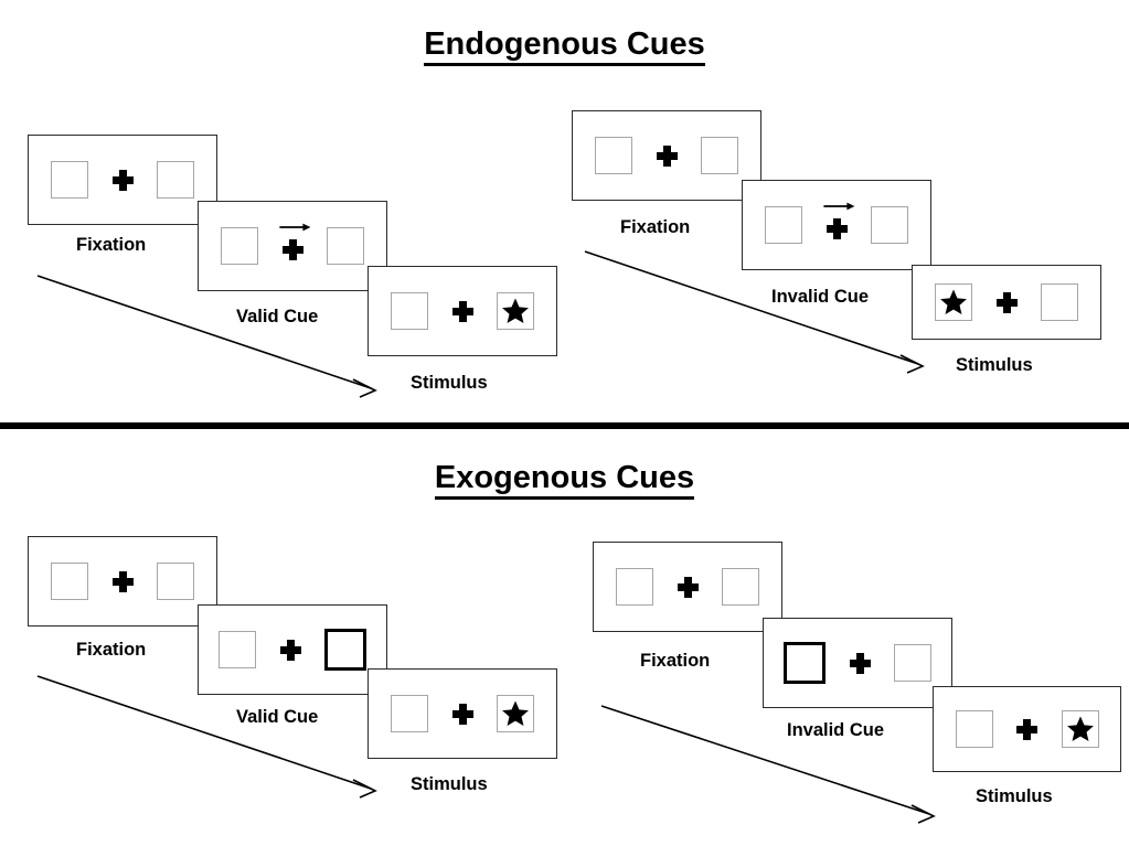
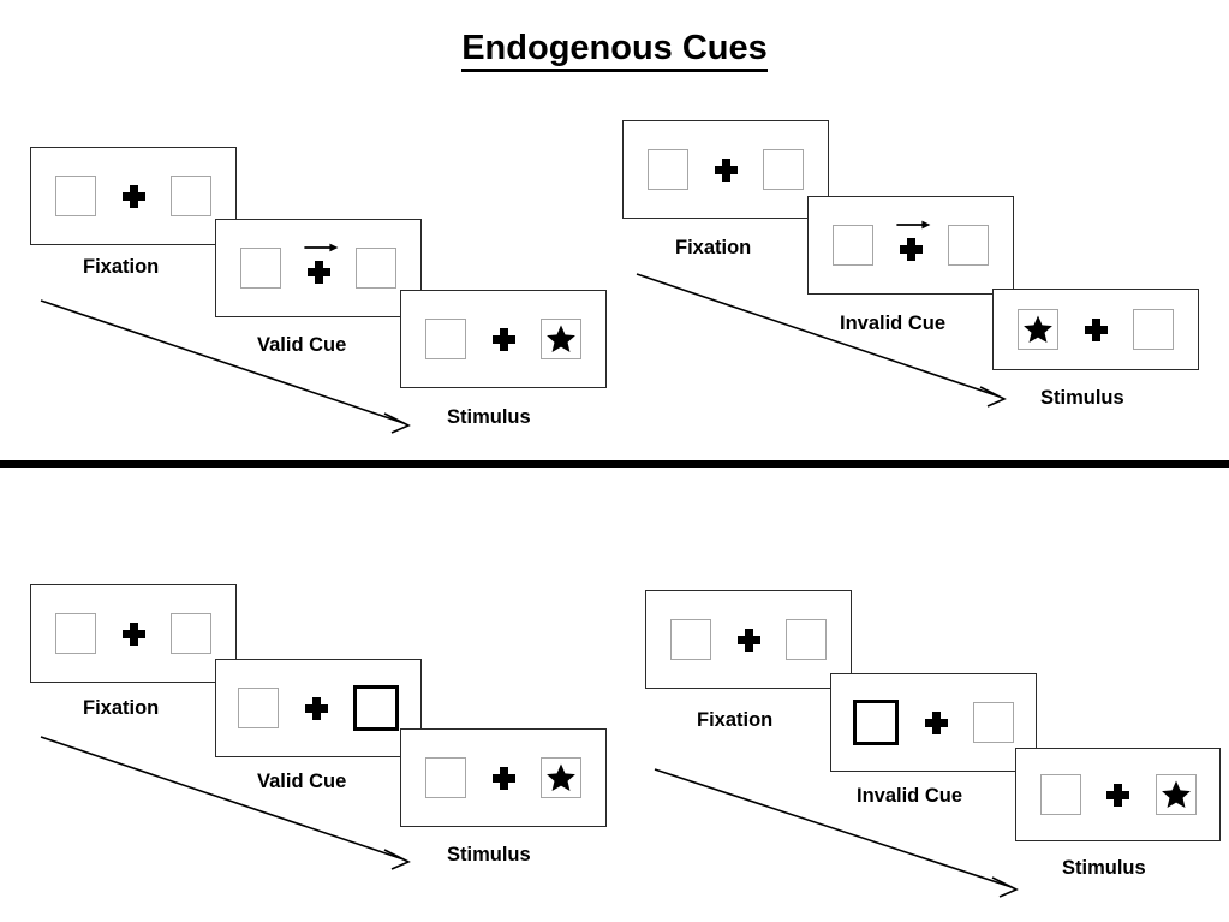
  Endogenous Cues
  Fixation
  Valid Cue
  Stimulus
  Fixation
  Invalid Cue
  Stimulus
- Exogenous Cues
  Fixation
  Valid Cue
  Stimulus
  Fixation
  Invalid Cue
  Stimulus
